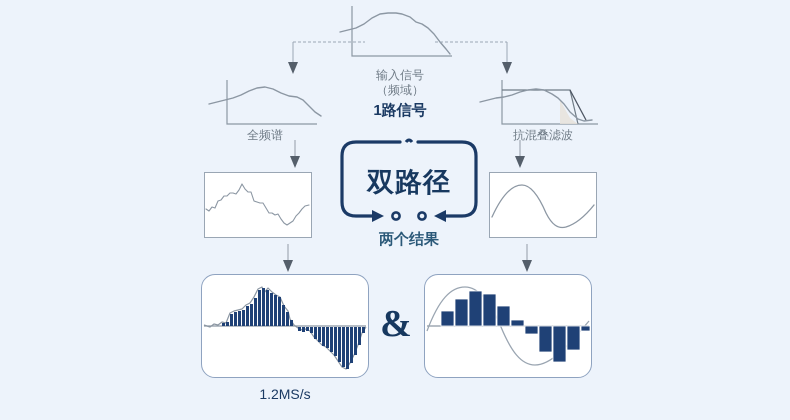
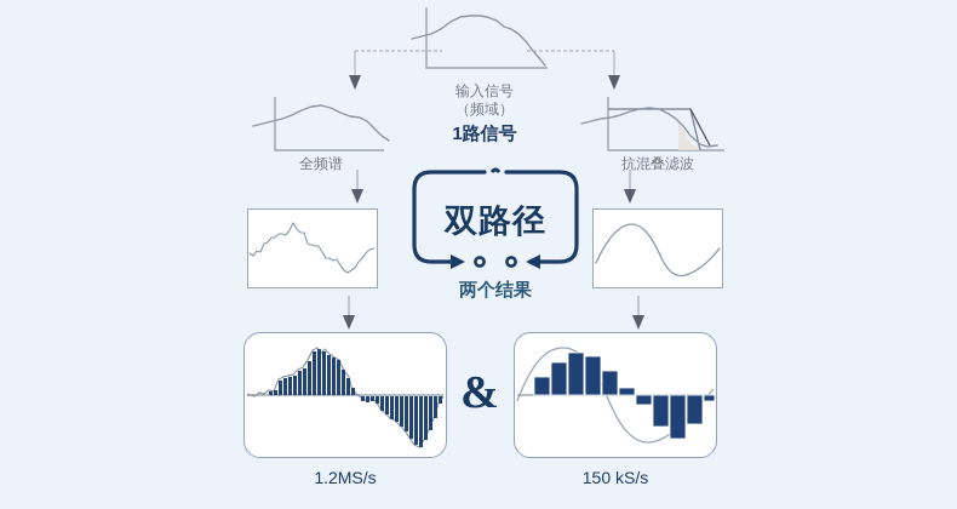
  输入信号
  （频域）
  1路信号
  全频谱
  抗混叠滤波
  双路径
  两个结果
  &
  1.2MS/s
+ 150 kS/s
